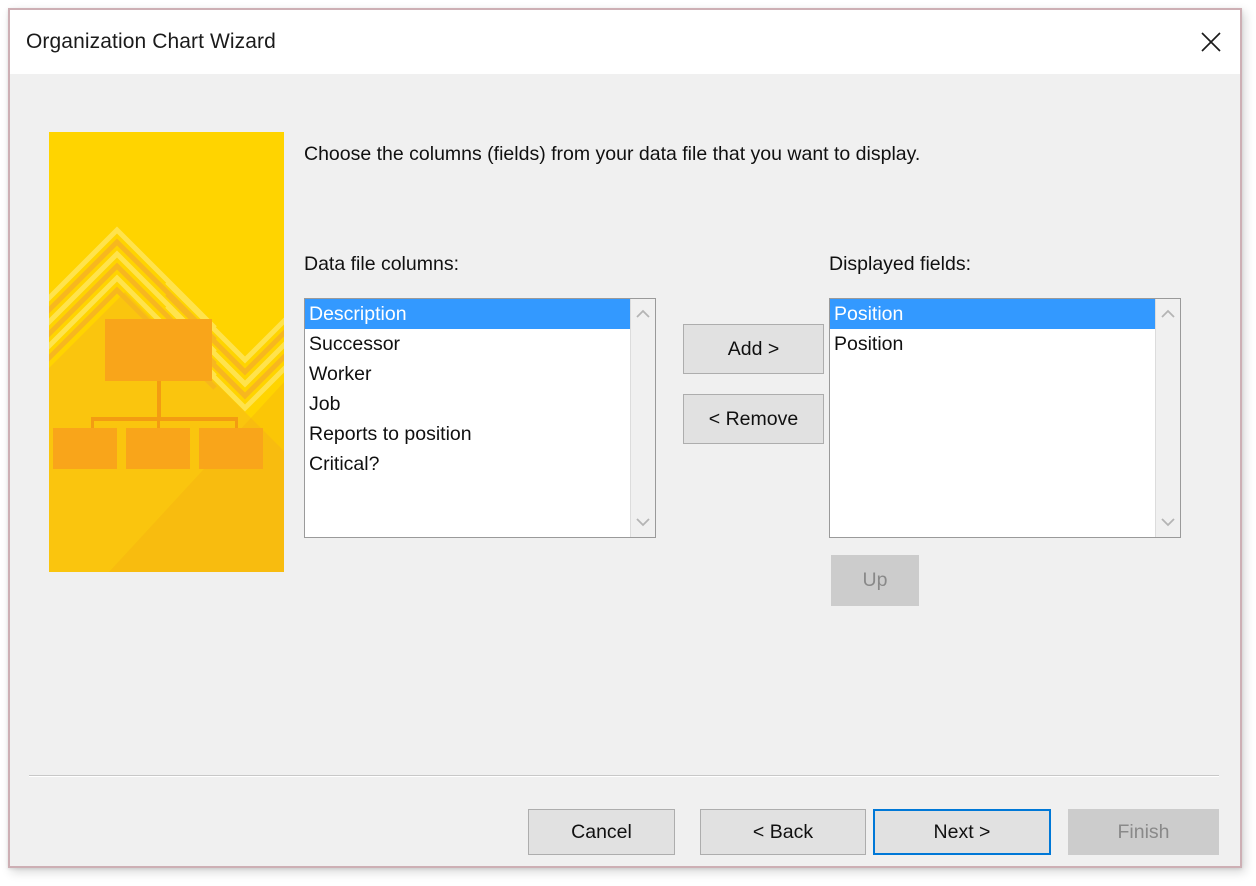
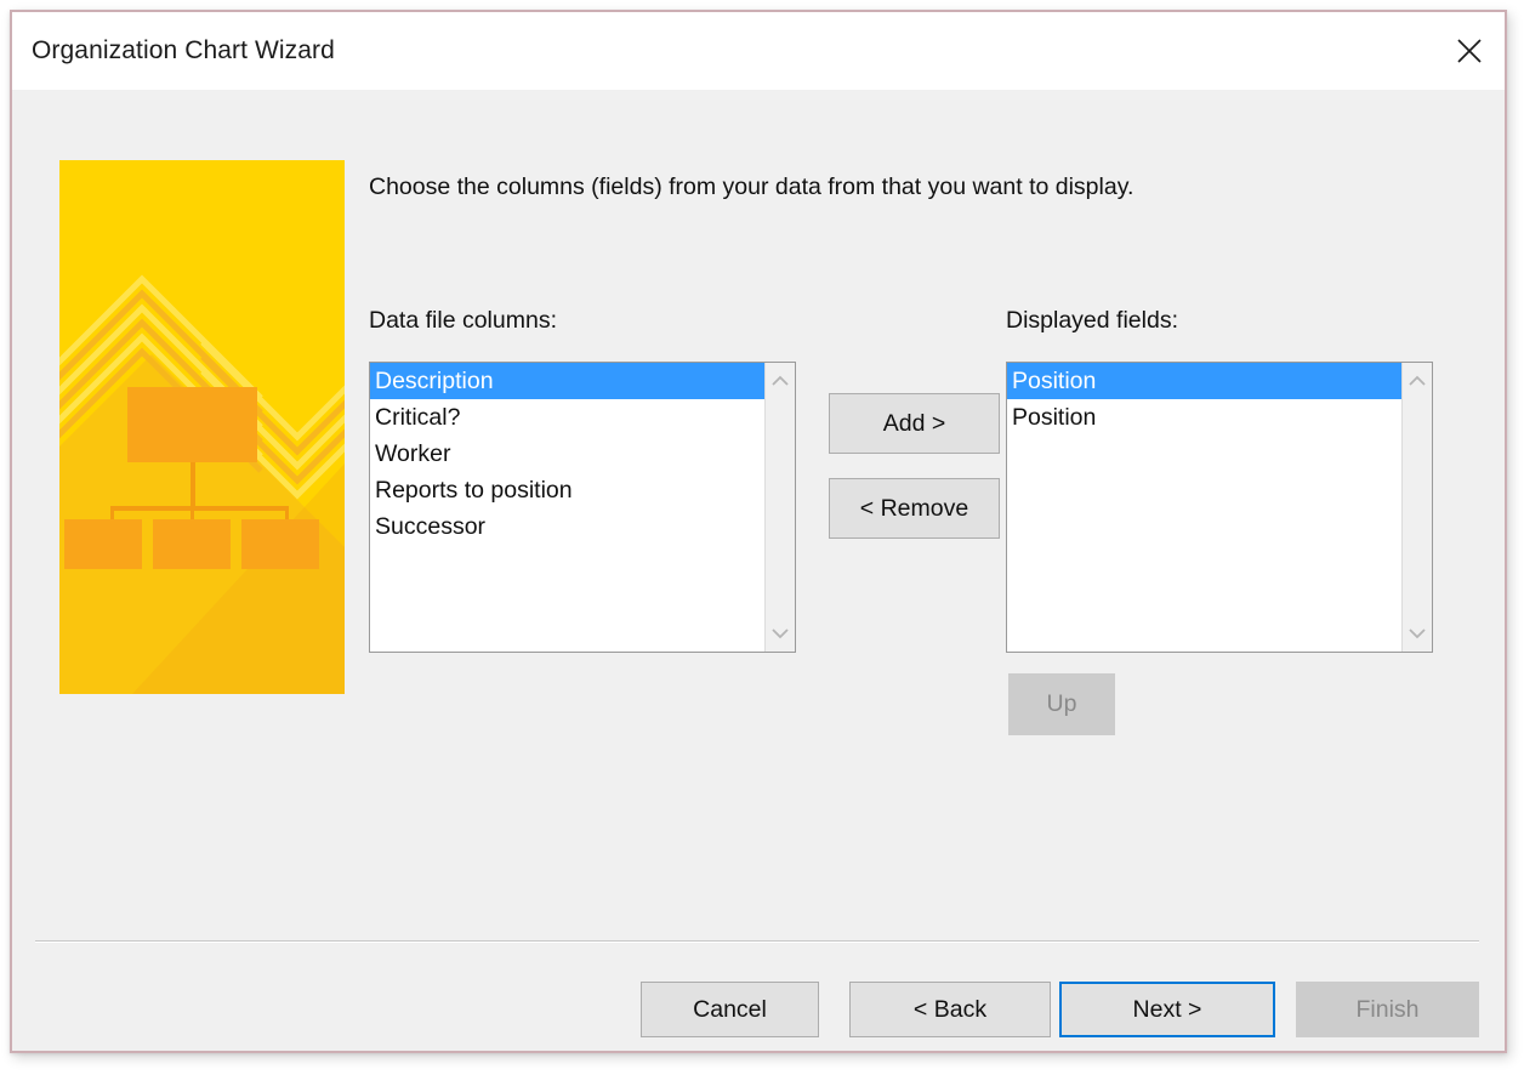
  Organization Chart Wizard
- Choose the columns (fields) from your data file that you want to display.
+ Choose the columns (fields) from your data from that you want to display.
  Data file columns:
  Displayed fields:
  Description
- Successor
+ Critical?
  Worker
- Job
  Reports to position
- Critical?
+ Successor
  Position
  Position
  Add >
  < Remove
  Up
  Cancel
  < Back
  Next >
  Finish
